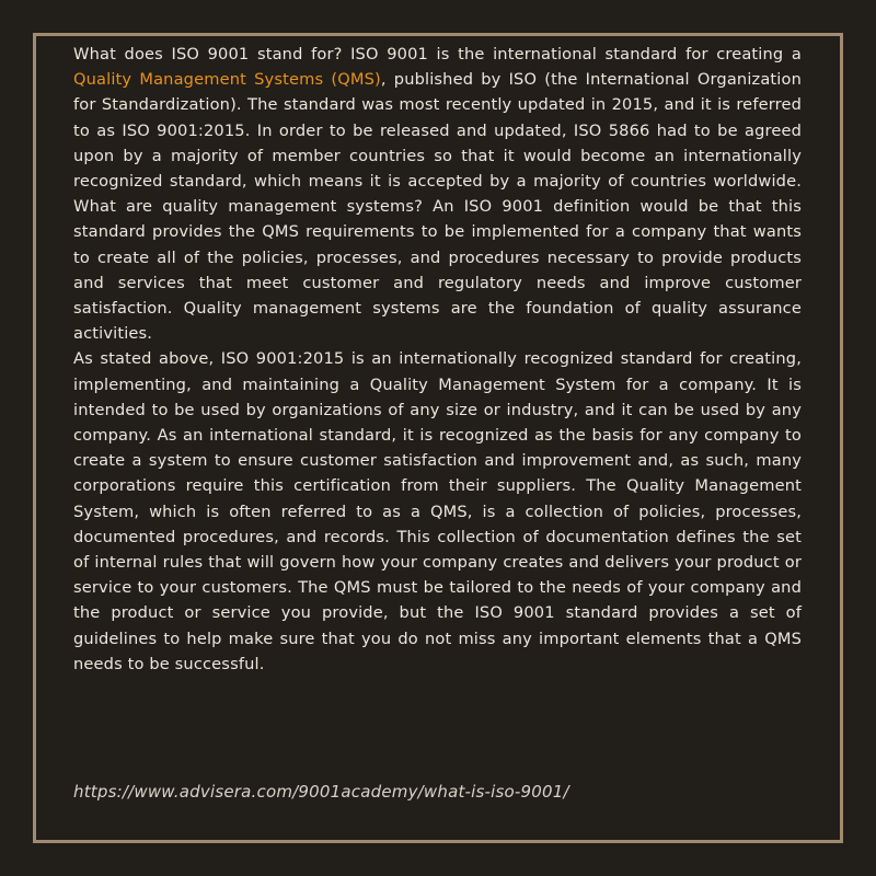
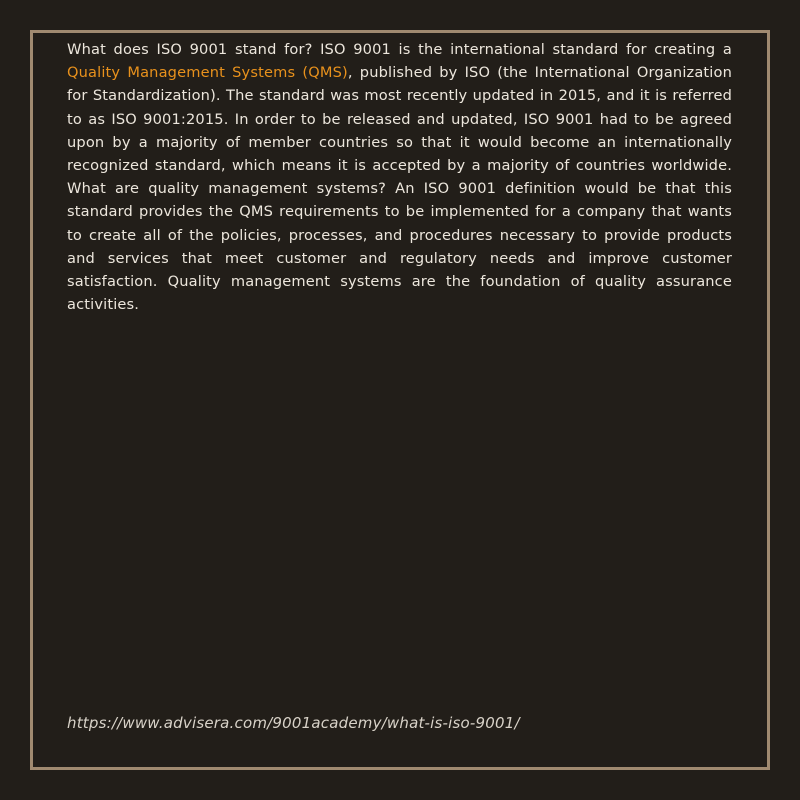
- What does ISO 9001 stand for? ISO 9001 is the international standard for creating a Quality Management Systems (QMS), published by ISO (the International Organization for Standardization). The standard was most recently updated in 2015, and it is referred to as ISO 9001:2015. In order to be released and updated, ISO 5866 had to be agreed upon by a majority of member countries so that it would become an internationally recognized standard, which means it is accepted by a majority of countries worldwide. What are quality management systems? An ISO 9001 definition would be that this standard provides the QMS requirements to be implemented for a company that wants to create all of the policies, processes, and procedures necessary to provide products and services that meet customer and regulatory needs and improve customer satisfaction. Quality management systems are the foundation of quality assurance activities.
+ What does ISO 9001 stand for? ISO 9001 is the international standard for creating a Quality Management Systems (QMS), published by ISO (the International Organization for Standardization). The standard was most recently updated in 2015, and it is referred to as ISO 9001:2015. In order to be released and updated, ISO 9001 had to be agreed upon by a majority of member countries so that it would become an internationally recognized standard, which means it is accepted by a majority of countries worldwide. What are quality management systems? An ISO 9001 definition would be that this standard provides the QMS requirements to be implemented for a company that wants to create all of the policies, processes, and procedures necessary to provide products and services that meet customer and regulatory needs and improve customer satisfaction. Quality management systems are the foundation of quality assurance activities.
- As stated above, ISO 9001:2015 is an internationally recognized standard for creating, implementing, and maintaining a Quality Management System for a company. It is intended to be used by organizations of any size or industry, and it can be used by any company. As an international standard, it is recognized as the basis for any company to create a system to ensure customer satisfaction and improvement and, as such, many corporations require this certification from their suppliers. The Quality Management System, which is often referred to as a QMS, is a collection of policies, processes, documented procedures, and records. This collection of documentation defines the set of internal rules that will govern how your company creates and delivers your product or service to your customers. The QMS must be tailored to the needs of your company and the product or service you provide, but the ISO 9001 standard provides a set of guidelines to help make sure that you do not miss any important elements that a QMS needs to be successful.
  https://www.advisera.com/9001academy/what-is-iso-9001/
